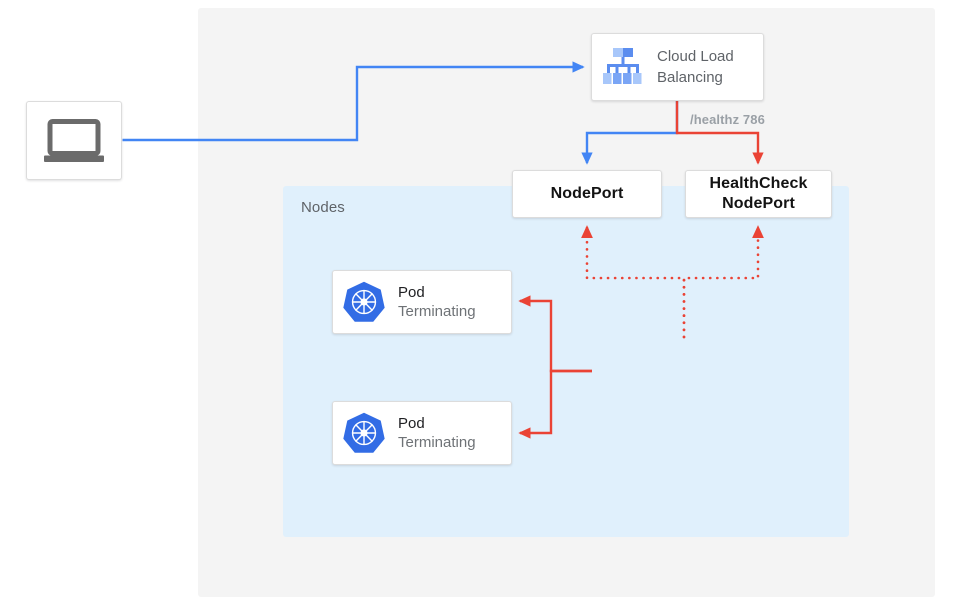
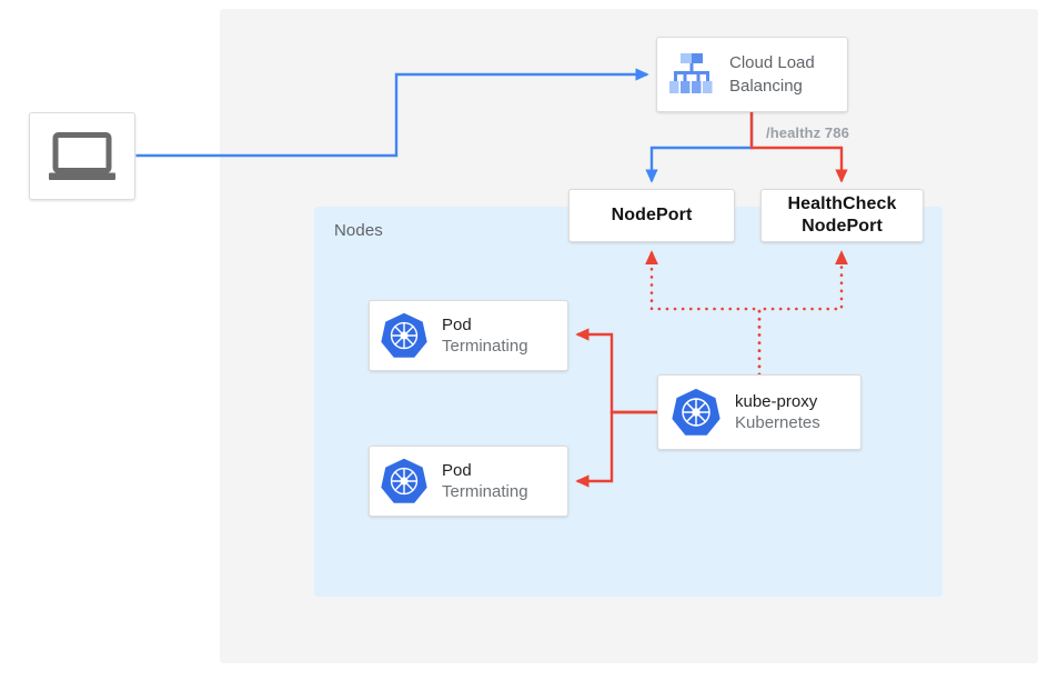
  Nodes
  Cloud Load
  Balancing
  /healthz 786
  NodePort
  HealthCheck
  NodePort
  Pod
  Terminating
  Pod
  Terminating
+ kube-proxy
+ Kubernetes
